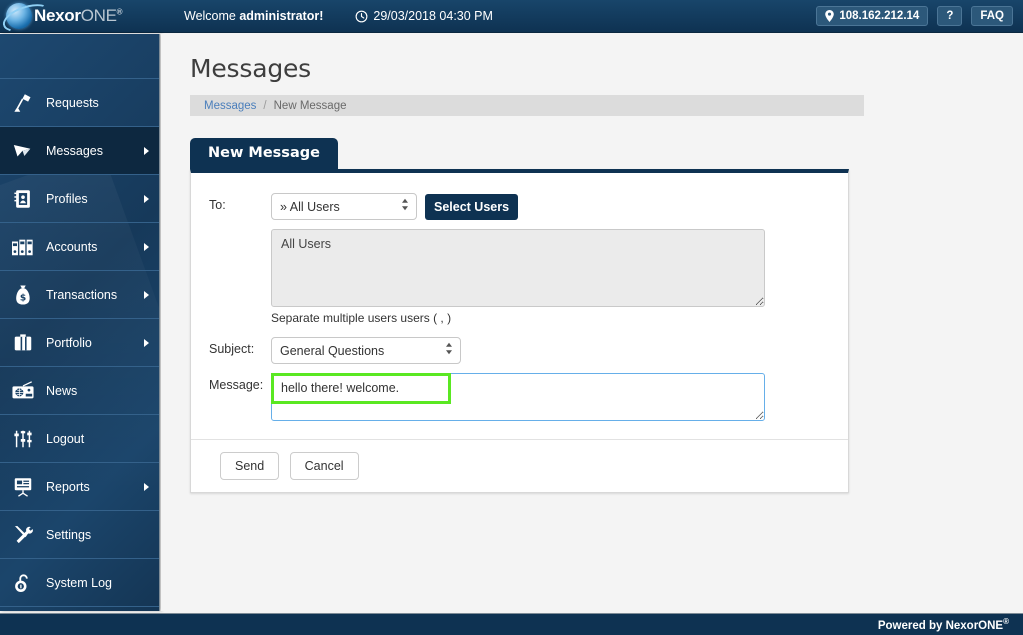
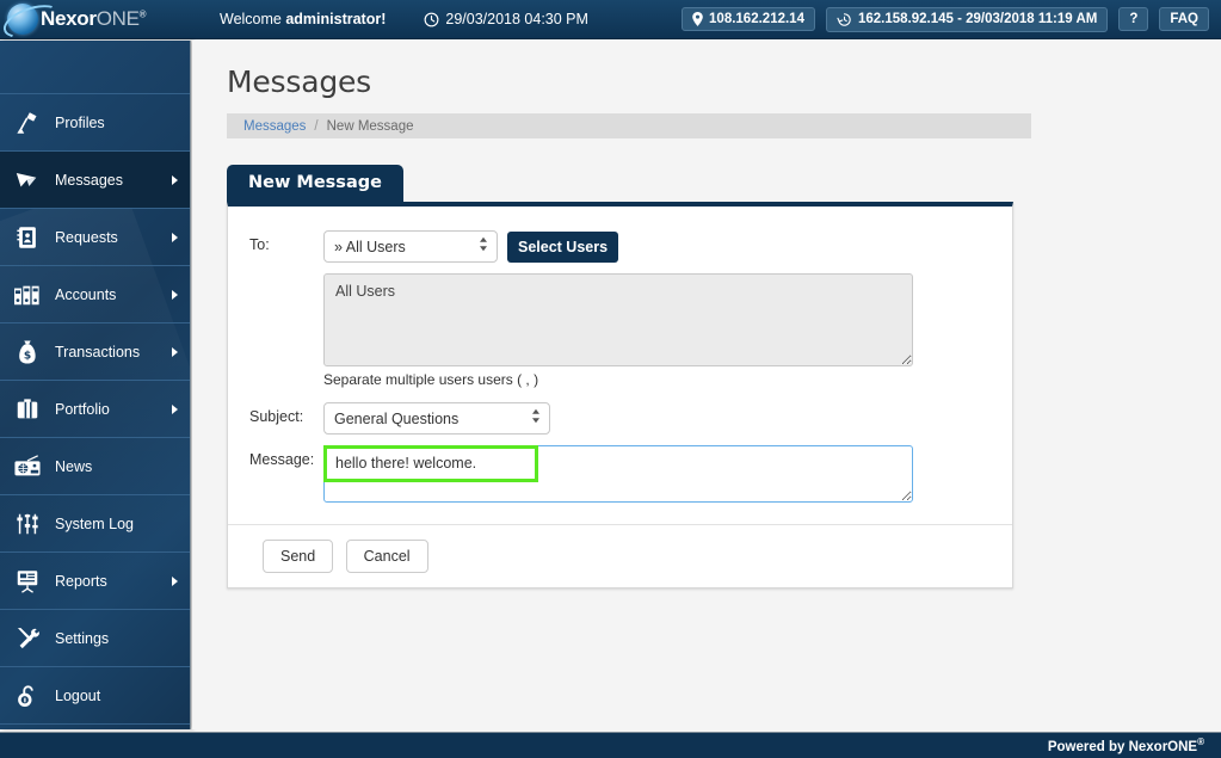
  NexorONE®
  Welcome administrator!
  29/03/2018 04:30 PM
  108.162.212.14
+ 162.158.92.145 - 29/03/2018 11:19 AM
  ?
  FAQ
- Requests
+ Profiles
  Messages
- Profiles
+ Requests
  Accounts
  $
  Transactions
  Portfolio
  News
- Logout
+ System Log
  Reports
  Settings
- System Log
+ Logout
  Messages
  Messages
  /
  New Message
  New Message
  To:
  » All Users
  Select Users
  All Users
  Separate multiple users users ( , )
  Subject:
  General Questions
  Message:
  hello there! welcome.
  Send Cancel
  Powered by NexorONE®
